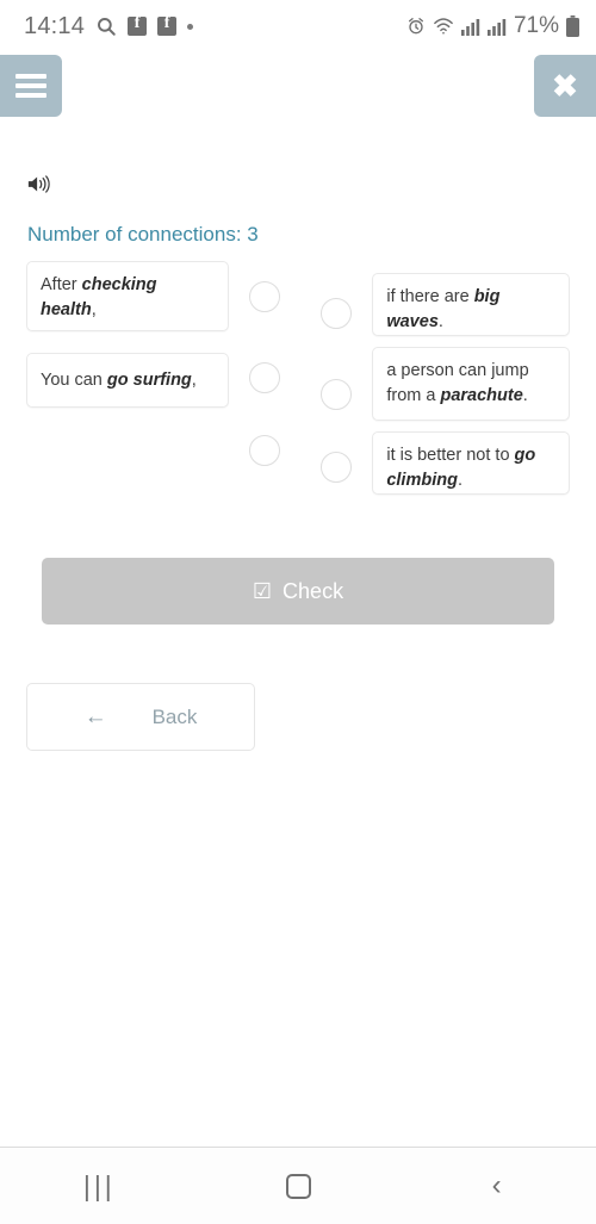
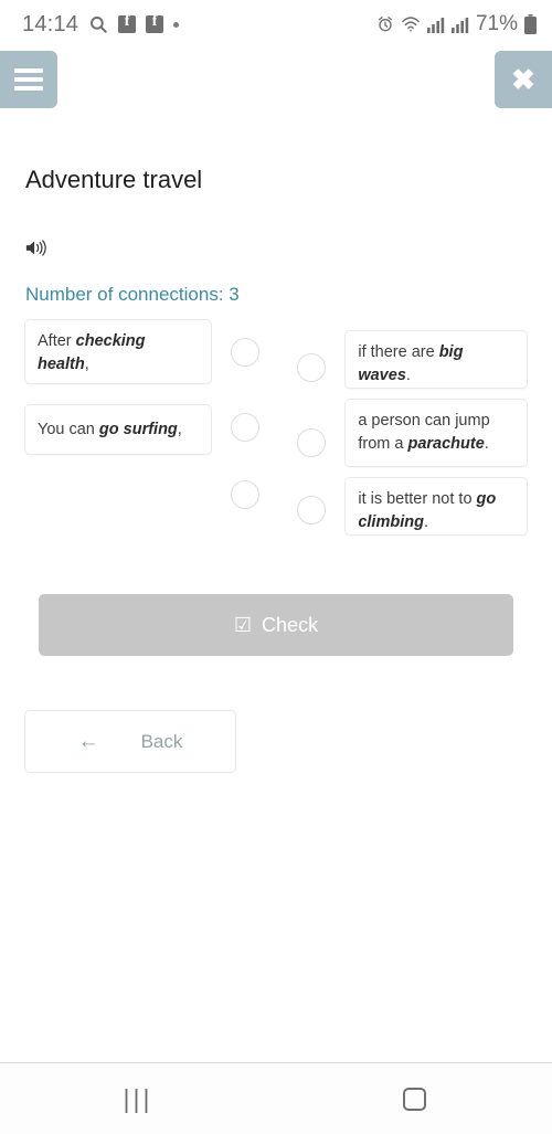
  14:14
  71%
  ✖
+ Adventure travel
  Number of connections: 3
  After checking health,
  You can go surfing,
  if there are big waves.
  a person can jump from a parachute.
  it is better not to go climbing.
  ☑
  Check
  ←
  Back
  |||
- ‹
